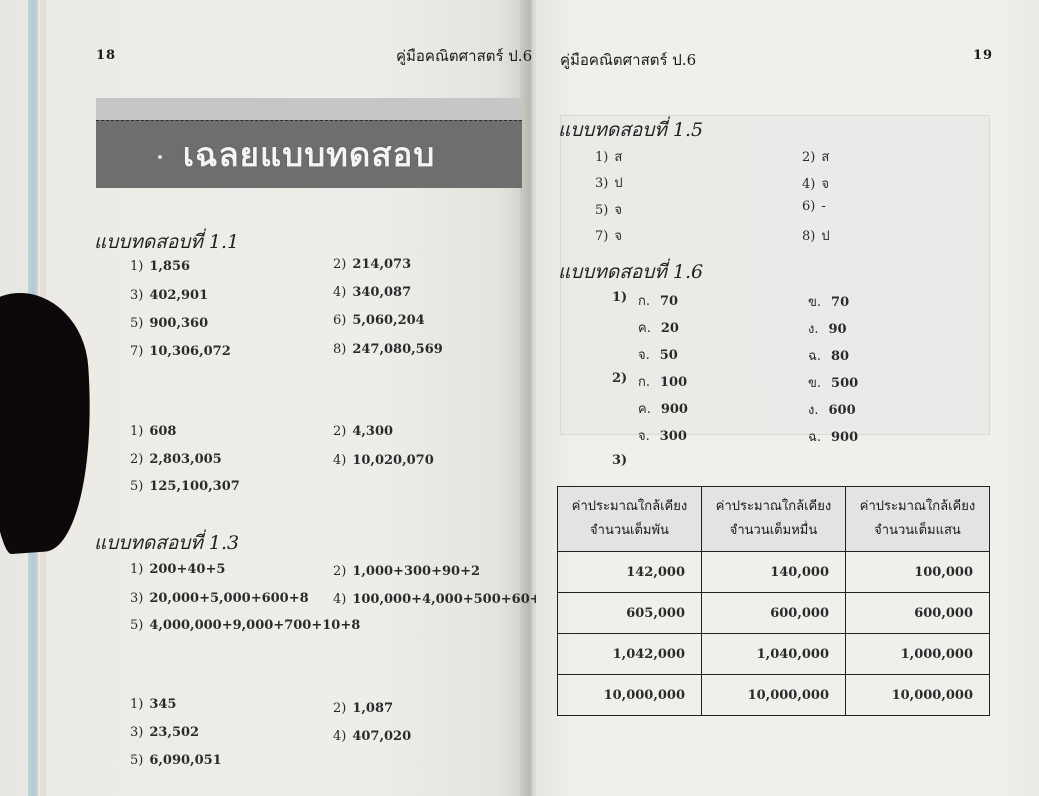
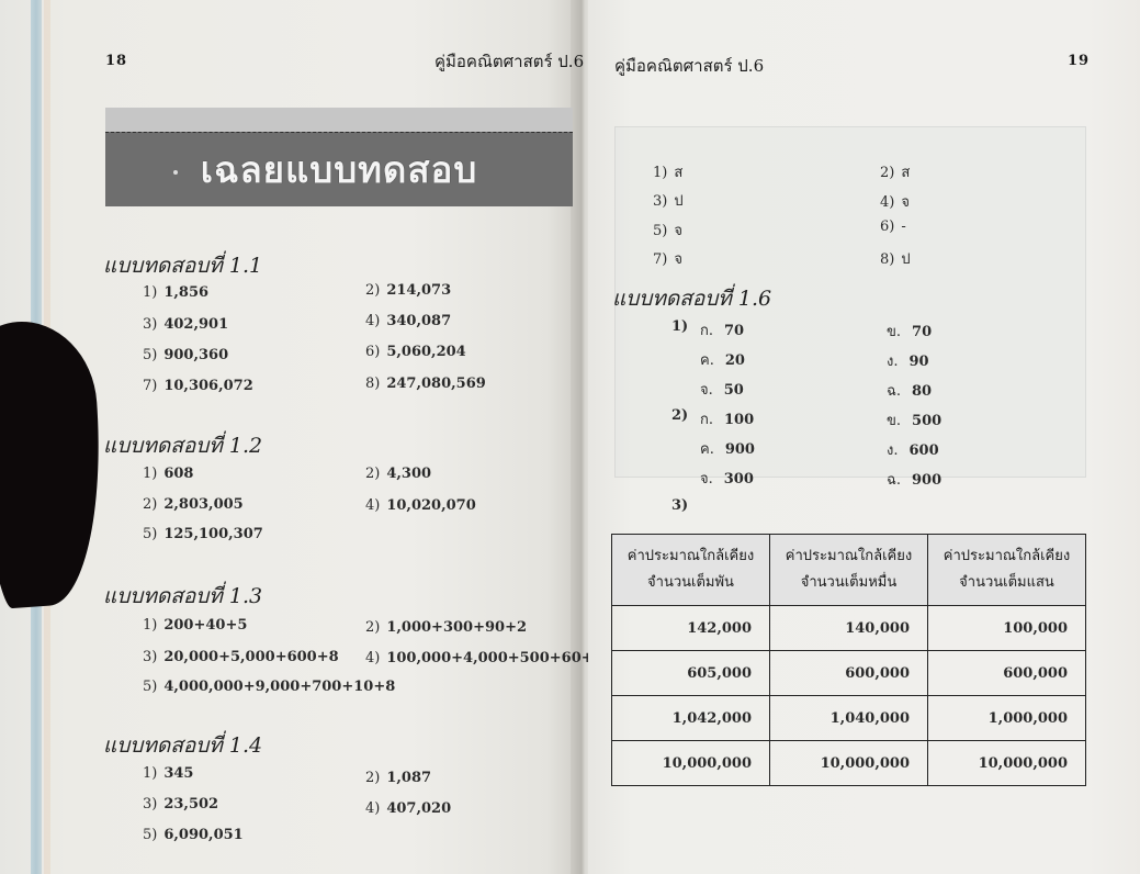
  18
  คู่มือคณิตศาสตร์ ป.6
  เฉลยแบบทดสอบ
  แบบทดสอบที่ 1.1
  1) 1,856
  2) 214,073
  3) 402,901
  4) 340,087
  5) 900,360
  6) 5,060,204
  7) 10,306,072
  8) 247,080,569
+ แบบทดสอบที่ 1.2
  1) 608
  2) 4,300
  2) 2,803,005
  4) 10,020,070
  5) 125,100,307
  แบบทดสอบที่ 1.3
  1) 200+40+5
  2) 1,000+300+90+2
  3) 20,000+5,000+600+8
  4) 100,000+4,000+500+60
  5) 4,000,000+9,000+700+10+8
+ แบบทดสอบที่ 1.4
  1) 345
  2) 1,087
  3) 23,502
  4) 407,020
  5) 6,090,051
  คู่มือคณิตศาสตร์ ป.6
  19
- แบบทดสอบที่ 1.5
  1) ส
  2) ส
  3) ป
  4) จ
  5) จ
  6) -
  7) จ
  8) ป
  แบบทดสอบที่ 1.6
  1)
  ก. 70
  ข. 70
  ค. 20
  ง. 90
  จ. 50
  ฉ. 80
  2)
  ก. 100
  ข. 500
  ค. 900
  ง. 600
  จ. 300
  ฉ. 900
  3)
  ค่าประมาณใกล้เคียงจำนวนเต็มพัน	ค่าประมาณใกล้เคียงจำนวนเต็มหมื่น	ค่าประมาณใกล้เคียงจำนวนเต็มแสน
  142,000	140,000	100,000
  605,000	600,000	600,000
  1,042,000	1,040,000	1,000,000
  10,000,000	10,000,000	10,000,000
